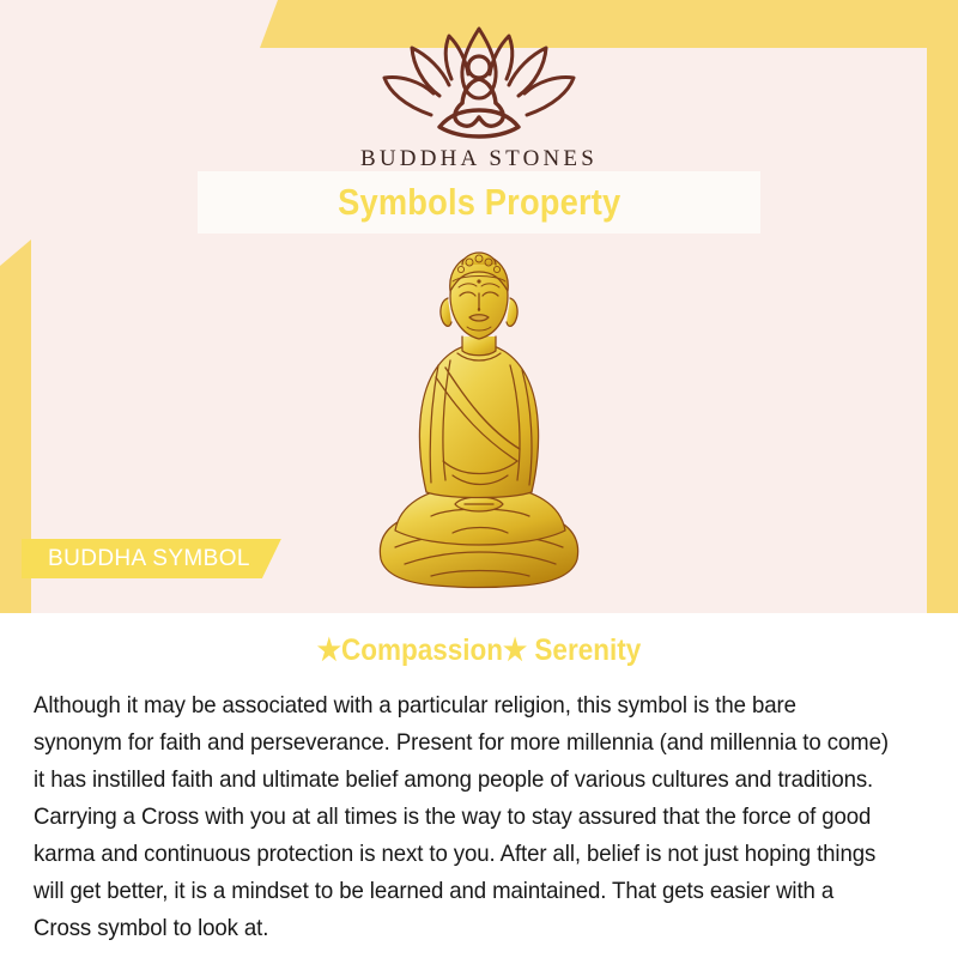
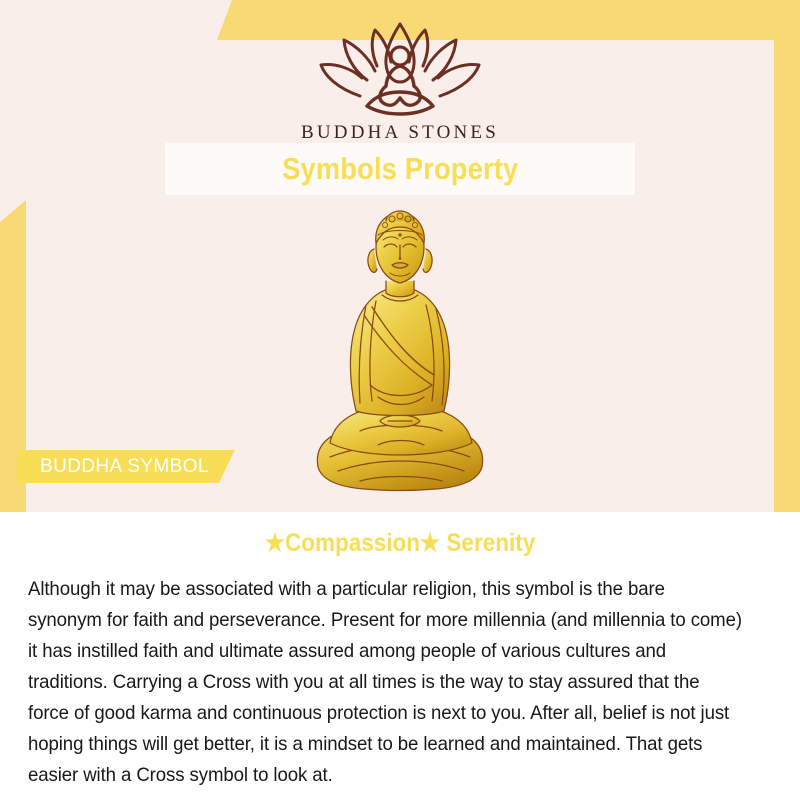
  BUDDHA STONES
  Symbols Property
  BUDDHA SYMBOL
  ★Compassion★ Serenity
- Although it may be associated with a particular religion, this symbol is the bare synonym for faith and perseverance. Present for more millennia (and millennia to come) it has instilled faith and ultimate belief among people of various cultures and traditions. Carrying a Cross with you at all times is the way to stay assured that the force of good karma and continuous protection is next to you. After all, belief is not just hoping things will get better, it is a mindset to be learned and maintained. That gets easier with a Cross symbol to look at.
+ Although it may be associated with a particular religion, this symbol is the bare synonym for faith and perseverance. Present for more millennia (and millennia to come) it has instilled faith and ultimate assured among people of various cultures and traditions. Carrying a Cross with you at all times is the way to stay assured that the force of good karma and continuous protection is next to you. After all, belief is not just hoping things will get better, it is a mindset to be learned and maintained. That gets easier with a Cross symbol to look at.
